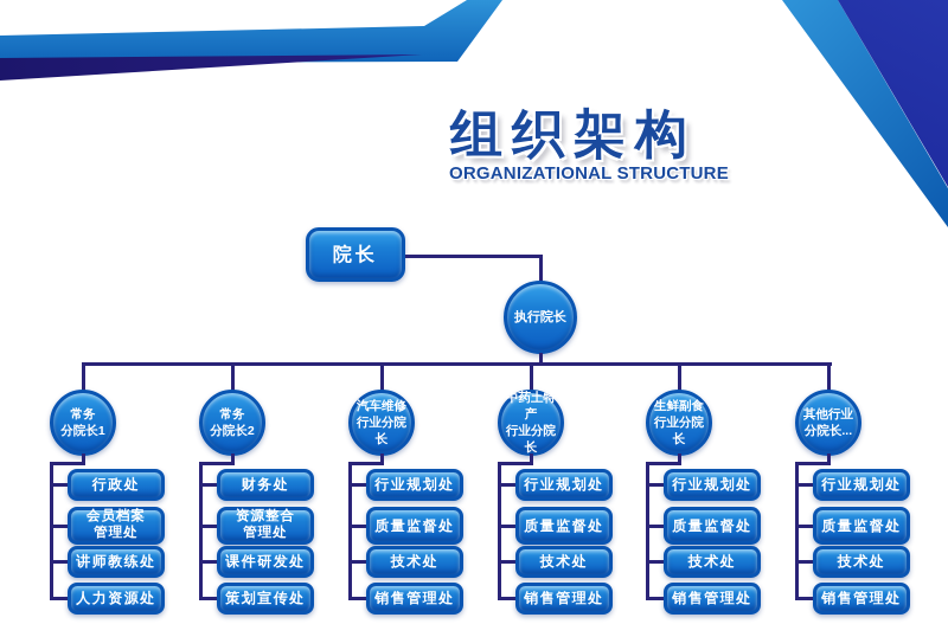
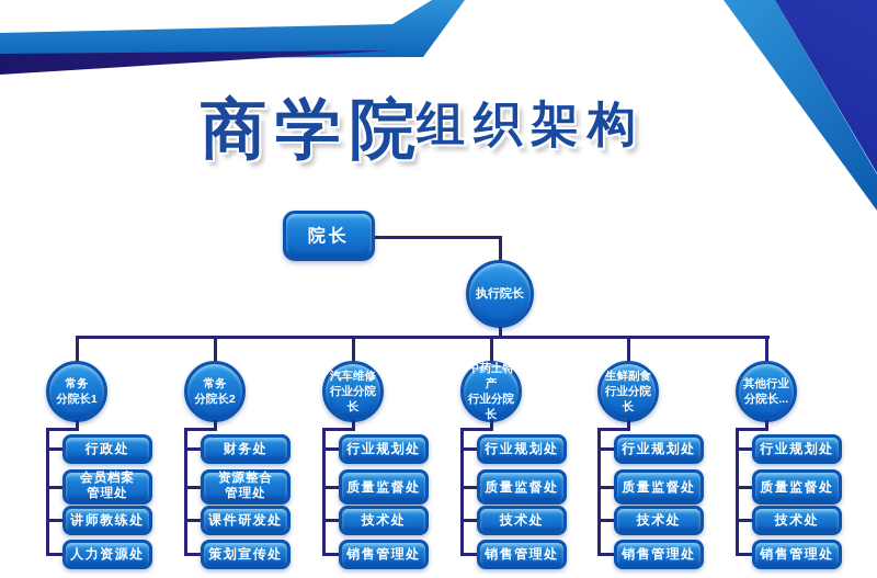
+ 商学院
  组织架构
- ORGANIZATIONAL STRUCTURE
  院长
  执行院长
  常务
  分院长1
  行政处
  会员档案
  管理处
  讲师教练处
  人力资源处
  常务
  分院长2
  财务处
  资源整合
  管理处
  课件研发处
  策划宣传处
  汽车维修
  行业分院长
  行业规划处
  质量监督处
  技术处
  销售管理处
  中药土特产
  行业分院长
  行业规划处
  质量监督处
  技术处
  销售管理处
  生鲜副食
  行业分院长
  行业规划处
  质量监督处
  技术处
  销售管理处
  其他行业
  分院长...
  行业规划处
  质量监督处
  技术处
  销售管理处
